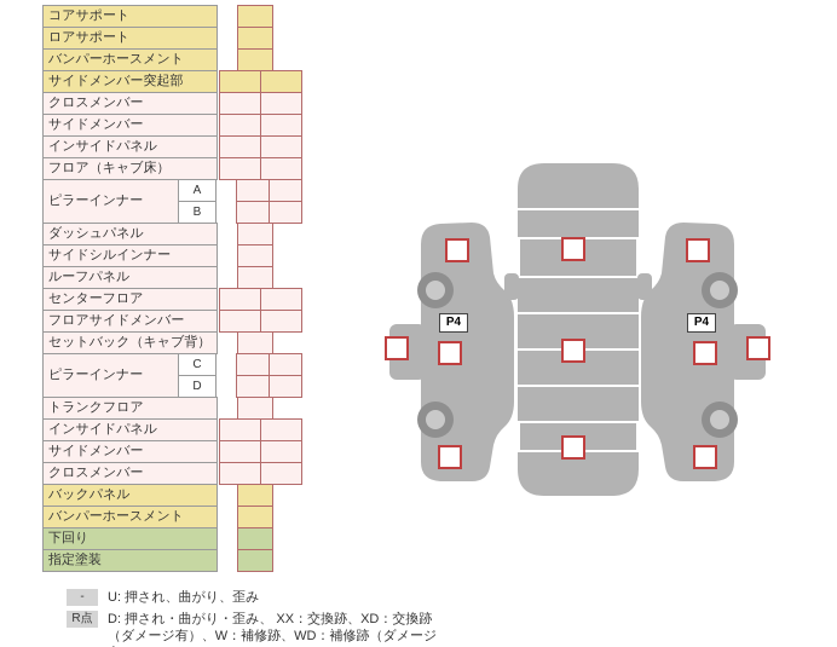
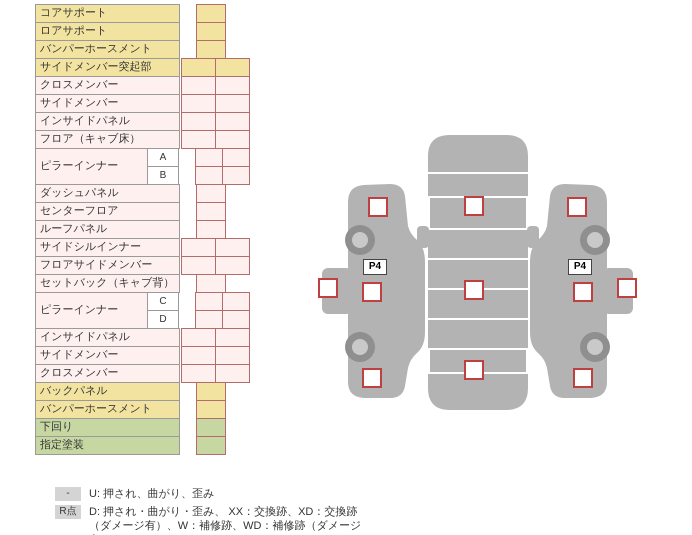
  コアサポート
  ロアサポート
  バンパーホースメント
  サイドメンバー突起部
  クロスメンバー
  サイドメンバー
  インサイドパネル
  フロア（キャブ床）
  ピラーインナー
  A
  B
  ダッシュパネル
- サイドシルインナー
+ センターフロア
  ルーフパネル
- センターフロア
+ サイドシルインナー
  フロアサイドメンバー
  セットバック（キャブ背）
  ピラーインナー
  C
  D
- トランクフロア
  インサイドパネル
  サイドメンバー
  クロスメンバー
  バックパネル
  バンパーホースメント
  下回り
  指定塗装
  P4
  P4
  -
  U: 押され、曲がり、歪み
  R点
  D: 押され・曲がり・歪み、 XX：交換跡、XD：交換跡（ダメージ有）、W：補修跡、WD：補修跡（ダメージ
